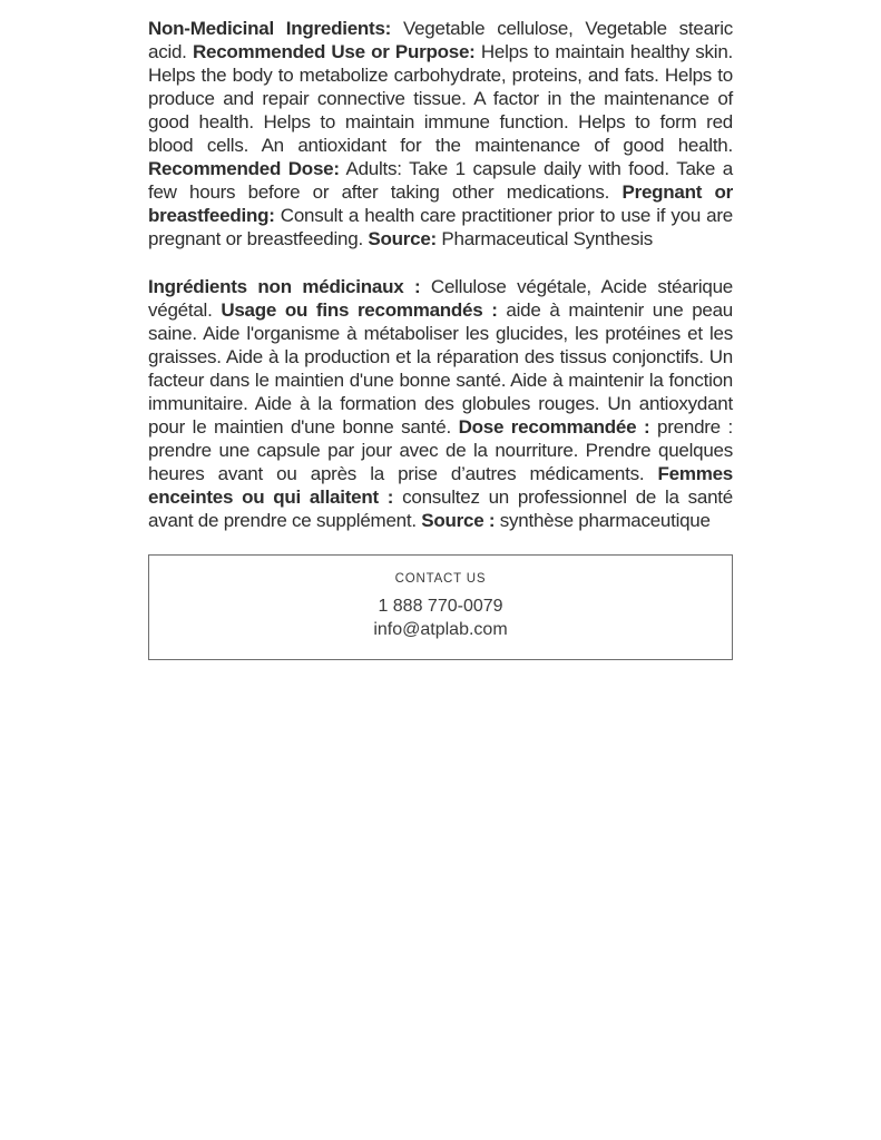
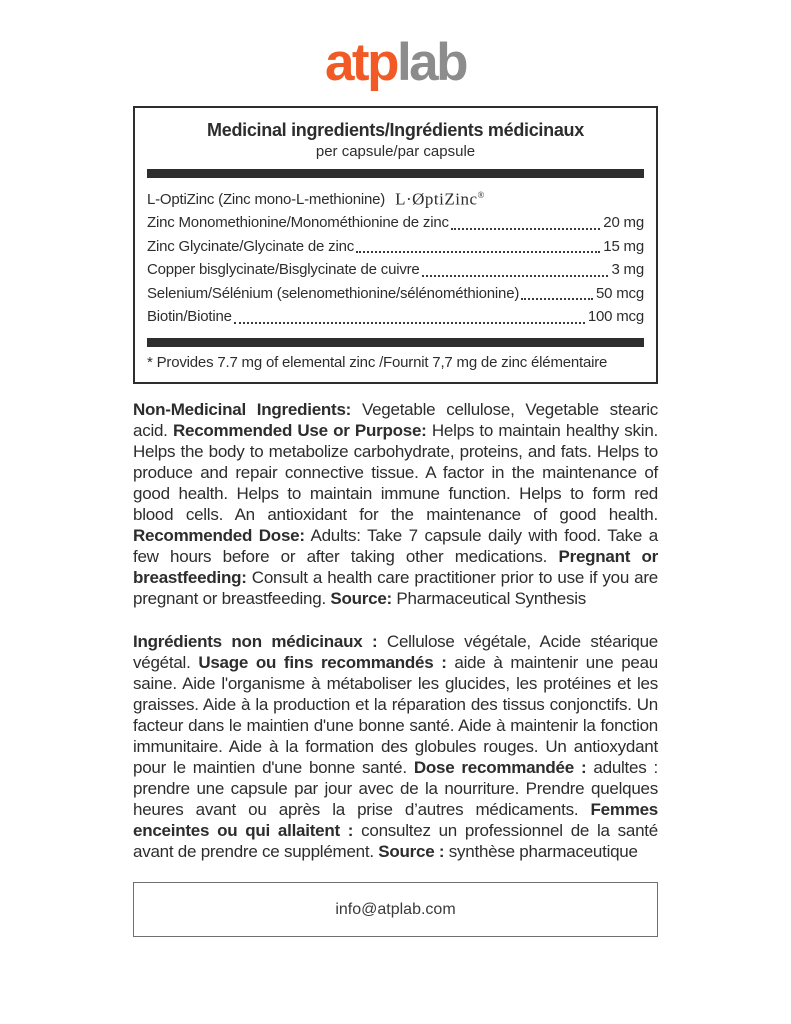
+ atplab
+ Medicinal ingredients/Ingrédients médicinaux
+ per capsule/par capsule
+ L-OptiZinc (Zinc mono-L-methionine)
+ L·ØptiZinc®
+ Zinc Monomethionine/Monométhionine de zinc
+ 20 mg
+ Zinc Glycinate/Glycinate de zinc
+ 15 mg
+ Copper bisglycinate/Bisglycinate de cuivre
+ 3 mg
+ Selenium/Sélénium (selenomethionine/sélénométhionine)
+ 50 mcg
+ Biotin/Biotine
+ 100 mcg
+ * Provides 7.7 mg of elemental zinc /Fournit 7,7 mg de zinc élémentaire
- Non-Medicinal Ingredients: Vegetable cellulose, Vegetable stearic acid. Recommended Use or Purpose: Helps to maintain healthy skin. Helps the body to metabolize carbohydrate, proteins, and fats. Helps to produce and repair connective tissue. A factor in the maintenance of good health. Helps to maintain immune function. Helps to form red blood cells. An antioxidant for the maintenance of good health. Recommended Dose: Adults: Take 1 capsule daily with food. Take a few hours before or after taking other medications. Pregnant or breastfeeding: Consult a health care practitioner prior to use if you are pregnant or breastfeeding. Source: Pharmaceutical Synthesis
+ Non-Medicinal Ingredients: Vegetable cellulose, Vegetable stearic acid. Recommended Use or Purpose: Helps to maintain healthy skin. Helps the body to metabolize carbohydrate, proteins, and fats. Helps to produce and repair connective tissue. A factor in the maintenance of good health. Helps to maintain immune function. Helps to form red blood cells. An antioxidant for the maintenance of good health. Recommended Dose: Adults: Take 7 capsule daily with food. Take a few hours before or after taking other medications. Pregnant or breastfeeding: Consult a health care practitioner prior to use if you are pregnant or breastfeeding. Source: Pharmaceutical Synthesis
- Ingrédients non médicinaux : Cellulose végétale, Acide stéarique végétal. Usage ou fins recommandés : aide à maintenir une peau saine. Aide l'organisme à métaboliser les glucides, les protéines et les graisses. Aide à la production et la réparation des tissus conjonctifs. Un facteur dans le maintien d'une bonne santé. Aide à maintenir la fonction immunitaire. Aide à la formation des globules rouges. Un antioxydant pour le maintien d'une bonne santé. Dose recommandée : prendre : prendre une capsule par jour avec de la nourriture. Prendre quelques heures avant ou après la prise d’autres médicaments. Femmes enceintes ou qui allaitent : consultez un professionnel de la santé avant de prendre ce supplément. Source : synthèse pharmaceutique
+ Ingrédients non médicinaux : Cellulose végétale, Acide stéarique végétal. Usage ou fins recommandés : aide à maintenir une peau saine. Aide l'organisme à métaboliser les glucides, les protéines et les graisses. Aide à la production et la réparation des tissus conjonctifs. Un facteur dans le maintien d'une bonne santé. Aide à maintenir la fonction immunitaire. Aide à la formation des globules rouges. Un antioxydant pour le maintien d'une bonne santé. Dose recommandée : adultes : prendre une capsule par jour avec de la nourriture. Prendre quelques heures avant ou après la prise d’autres médicaments. Femmes enceintes ou qui allaitent : consultez un professionnel de la santé avant de prendre ce supplément. Source : synthèse pharmaceutique
- CONTACT US
- 1 888 770-0079
  info@atplab.com
